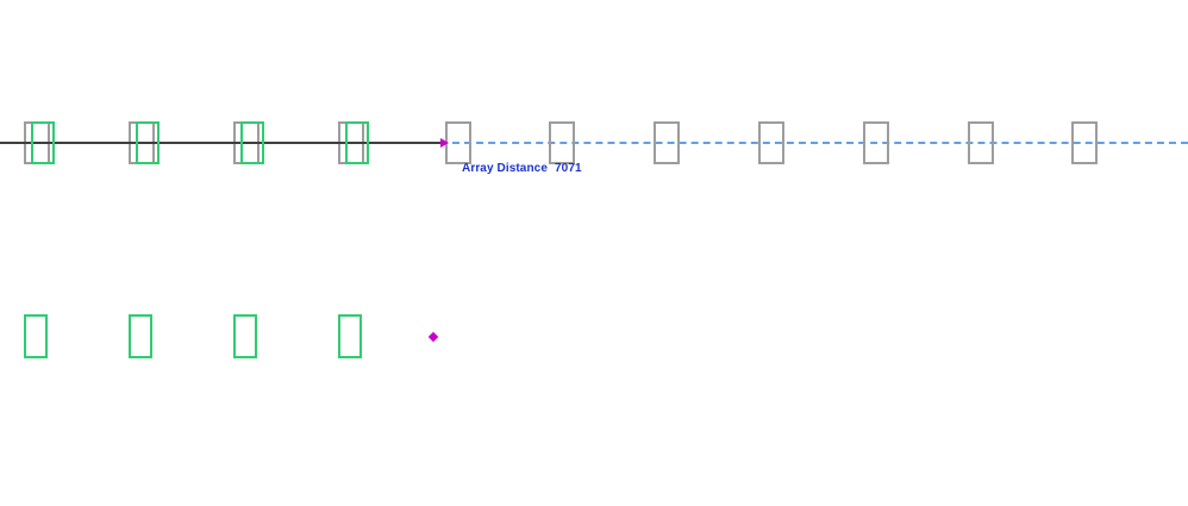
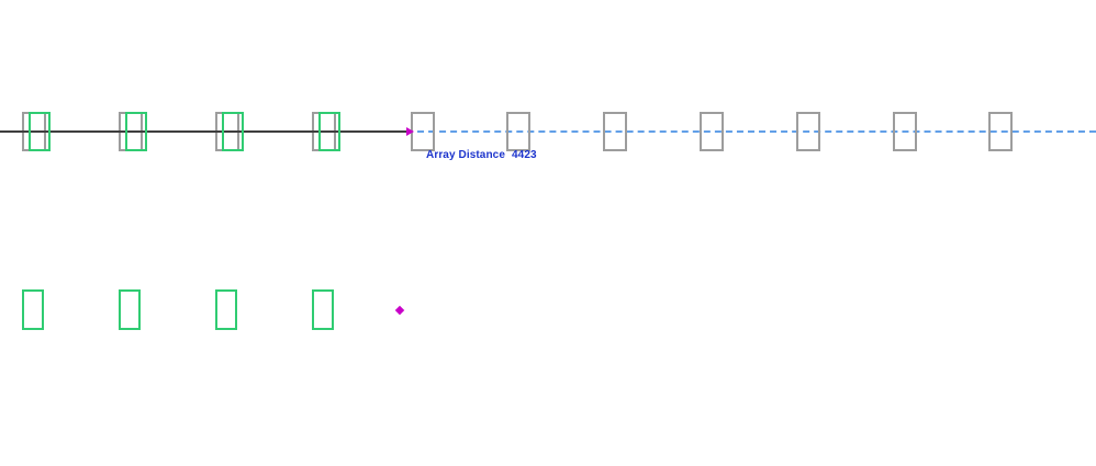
- Array Distance 7071
+ Array Distance 4423
